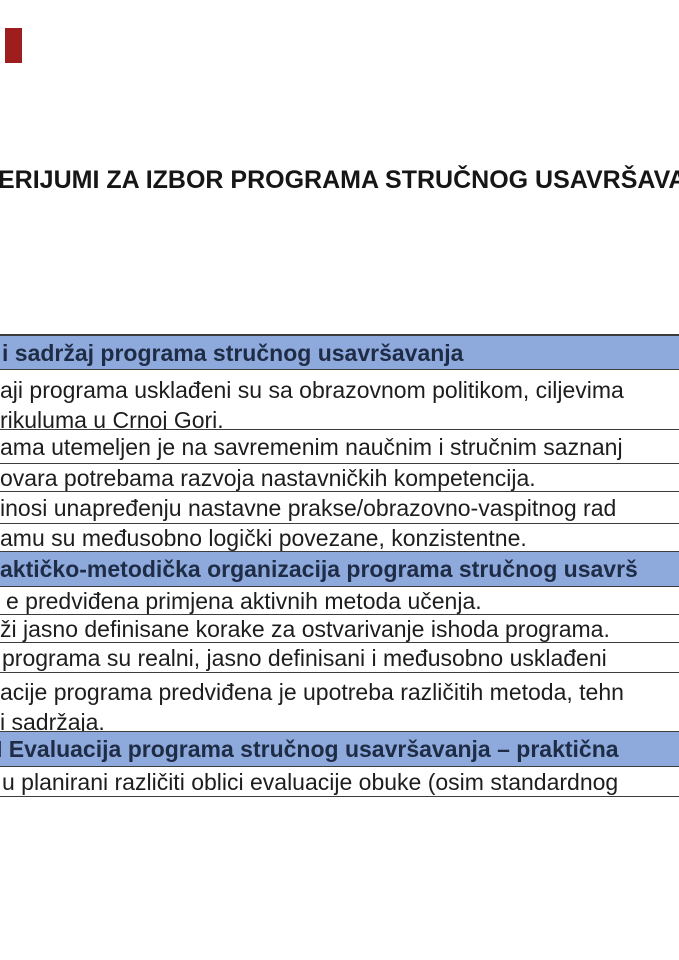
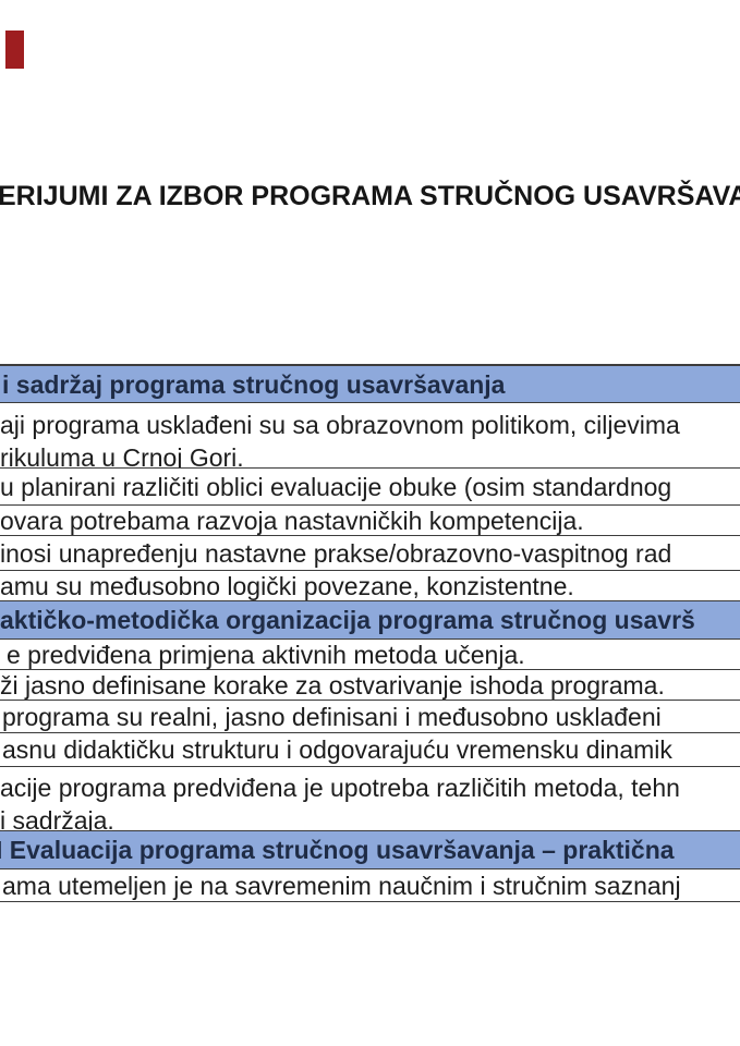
  ERIJUMI ZA IZBOR PROGRAMA STRUČNOG USAVRŠAVA
  i sadržaj programa stručnog usavršavanja
  aji programa usklađeni su sa obrazovnom politikom, ciljevima
  rikuluma u Crnoj Gori.
- ama utemeljen je na savremenim naučnim i stručnim saznanj
+ u planirani različiti oblici evaluacije obuke (osim standardnog
  ovara potrebama razvoja nastavničkih kompetencija.
  inosi unapređenju nastavne prakse/obrazovno-vaspitnog rad
  amu su međusobno logički povezane, konzistentne.
  aktičko-metodička organizacija programa stručnog usavrš
  e predviđena primjena aktivnih metoda učenja.
  ži jasno definisane korake za ostvarivanje ishoda programa.
  programa su realni, jasno definisani i međusobno usklađeni
+ asnu didaktičku strukturu i odgovarajuću vremensku dinamik
  acije programa predviđena je upotreba različitih metoda, tehn
  i sadržaja.
  Evaluacija programa stručnog usavršavanja – praktična
- u planirani različiti oblici evaluacije obuke (osim standardnog
+ ama utemeljen je na savremenim naučnim i stručnim saznanj
